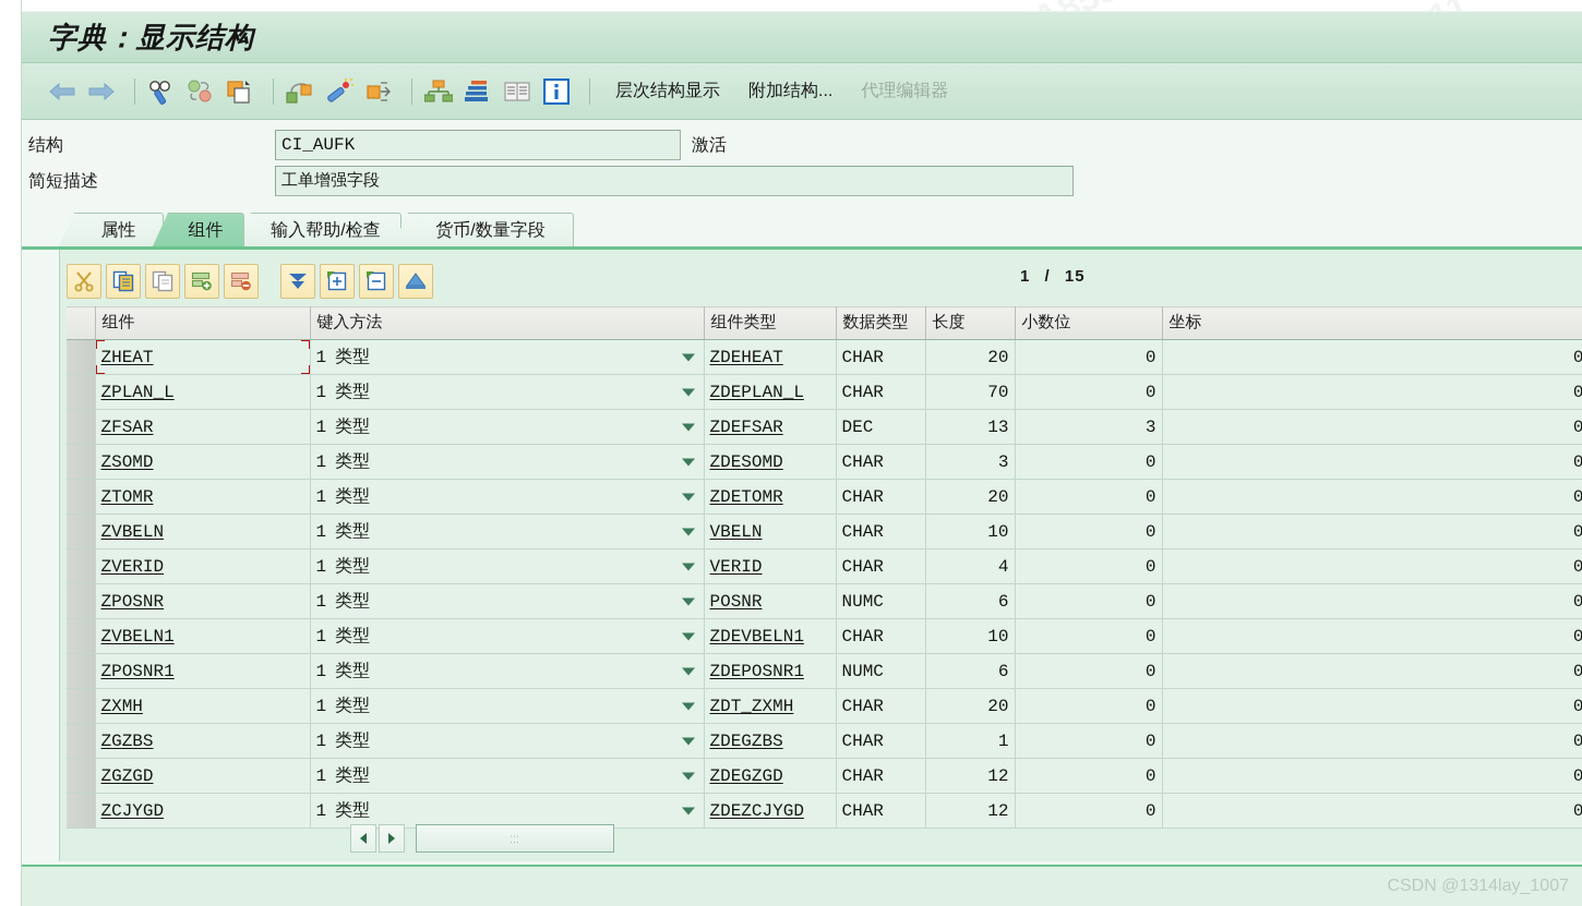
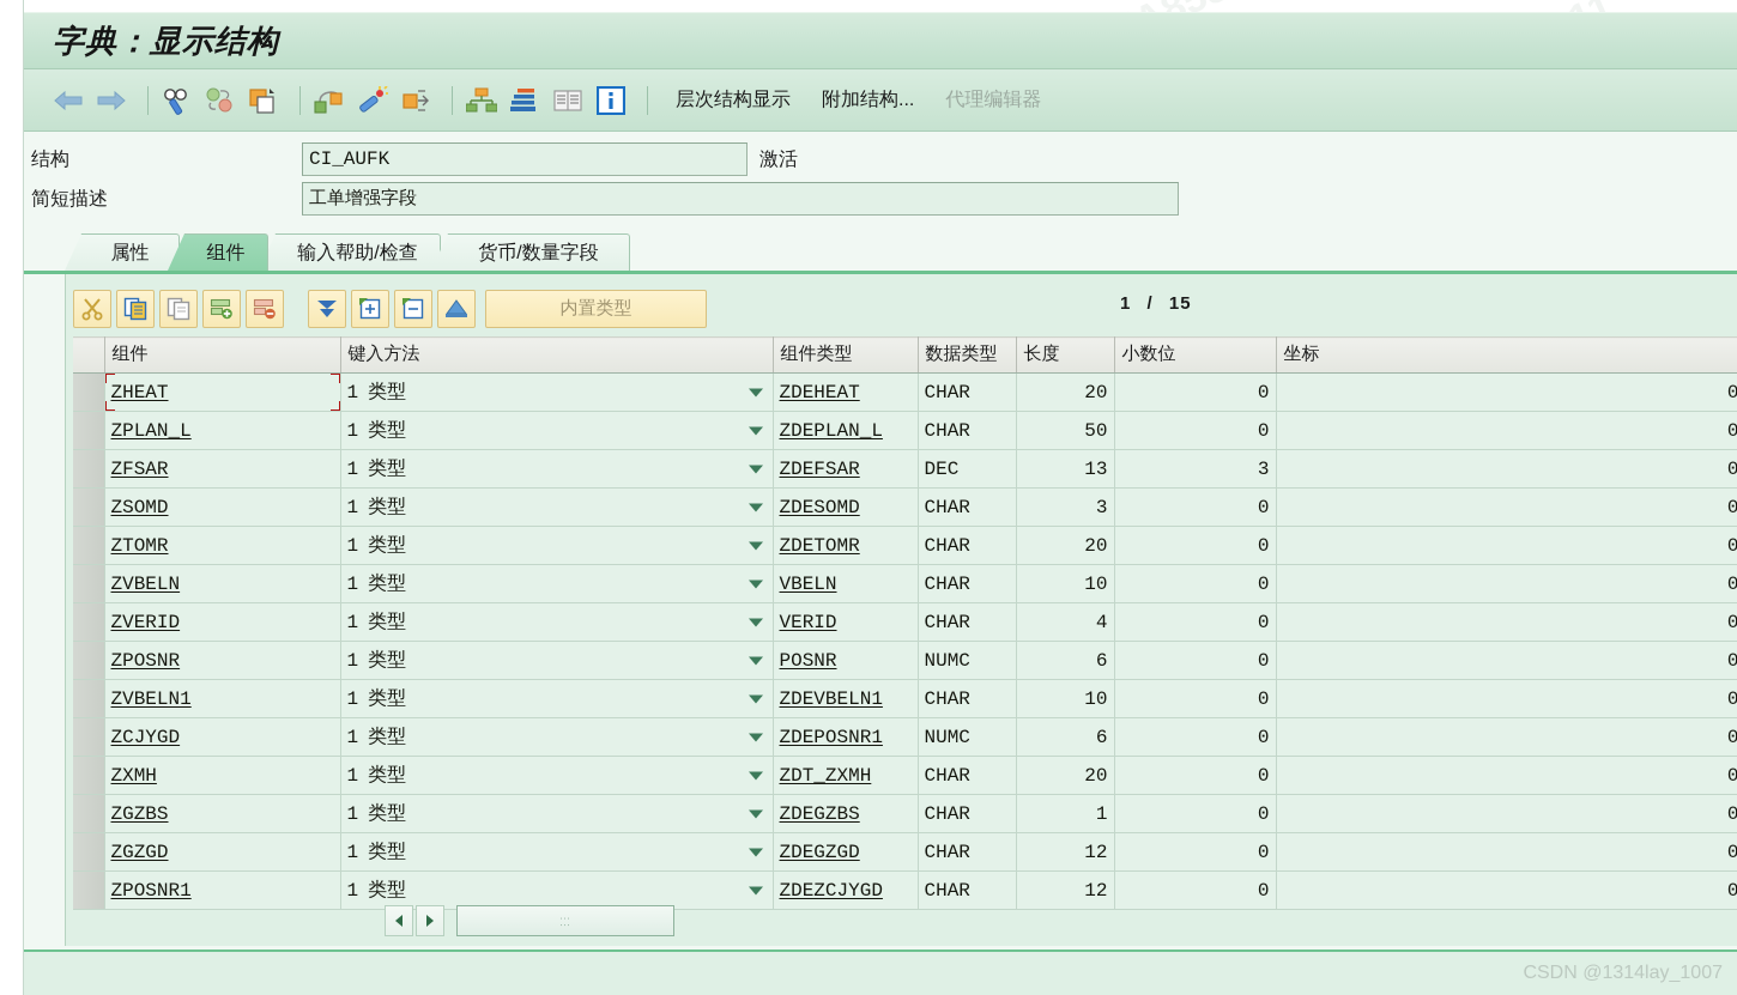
  字典：显示结构
  层次结构显示
  附加结构...
  代理编辑器
  结构
  CI_AUFK
  激活
  简短描述
  工单增强字段
  属性
  组件
  输入帮助/检查
  货币/数量字段
+ 内置类型
  1 / 15
  	组件	键入方法	组件类型	数据类型	长度	小数位	坐标
  	ZHEAT	1 类型	ZDEHEAT	CHAR	20	0	0
- 	ZPLAN_L	1 类型	ZDEPLAN_L	CHAR	70	0	0
+ 	ZPLAN_L	1 类型	ZDEPLAN_L	CHAR	50	0	0
  	ZFSAR	1 类型	ZDEFSAR	DEC	13	3	0
  	ZSOMD	1 类型	ZDESOMD	CHAR	3	0	0
  	ZTOMR	1 类型	ZDETOMR	CHAR	20	0	0
  	ZVBELN	1 类型	VBELN	CHAR	10	0	0
  	ZVERID	1 类型	VERID	CHAR	4	0	0
  	ZPOSNR	1 类型	POSNR	NUMC	6	0	0
  	ZVBELN1	1 类型	ZDEVBELN1	CHAR	10	0	0
- 	ZPOSNR1	1 类型	ZDEPOSNR1	NUMC	6	0	0
+ 	ZCJYGD	1 类型	ZDEPOSNR1	NUMC	6	0	0
  	ZXMH	1 类型	ZDT_ZXMH	CHAR	20	0	0
  	ZGZBS	1 类型	ZDEGZBS	CHAR	1	0	0
  	ZGZGD	1 类型	ZDEGZGD	CHAR	12	0	0
- 	ZCJYGD	1 类型	ZDEZCJYGD	CHAR	12	0	0
+ 	ZPOSNR1	1 类型	ZDEZCJYGD	CHAR	12	0	0
  ⁚⁚⁚
  CSDN @1314lay_1007
